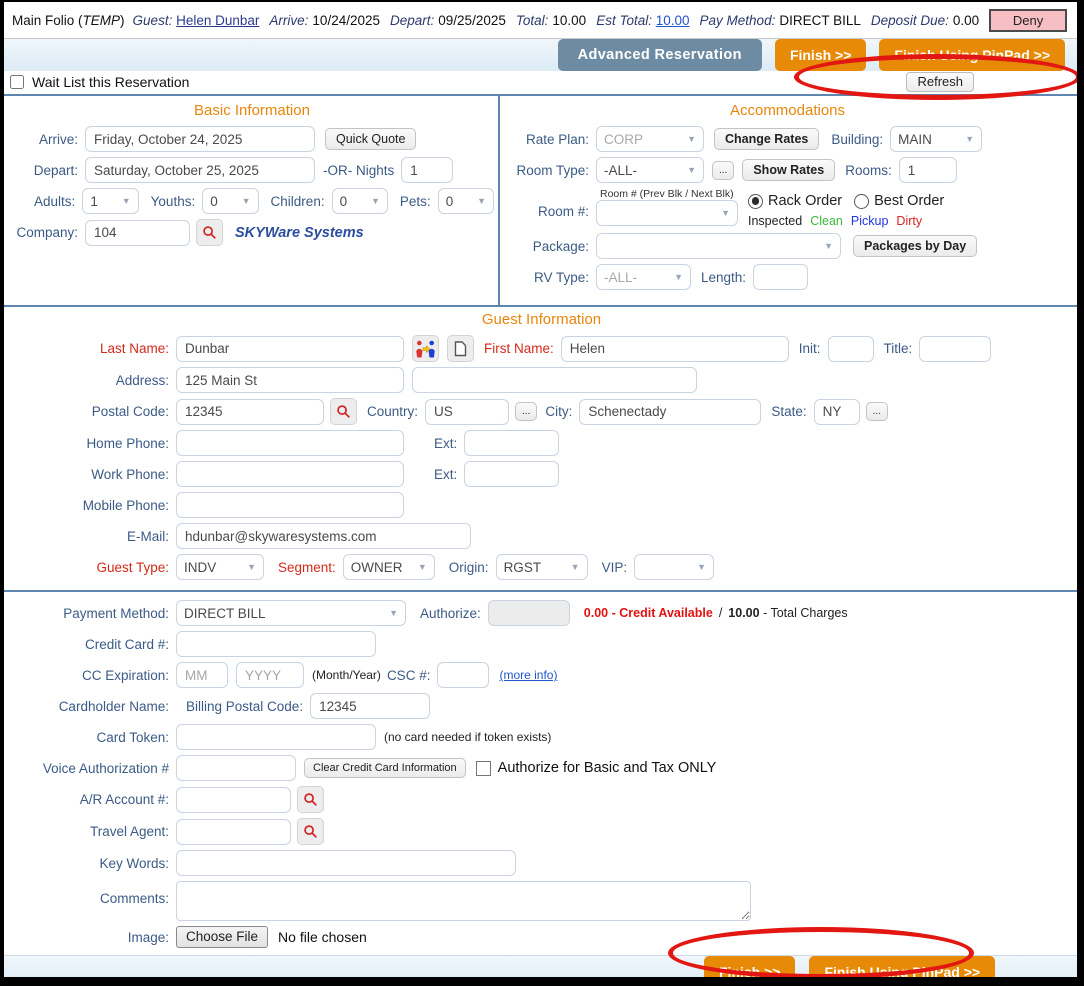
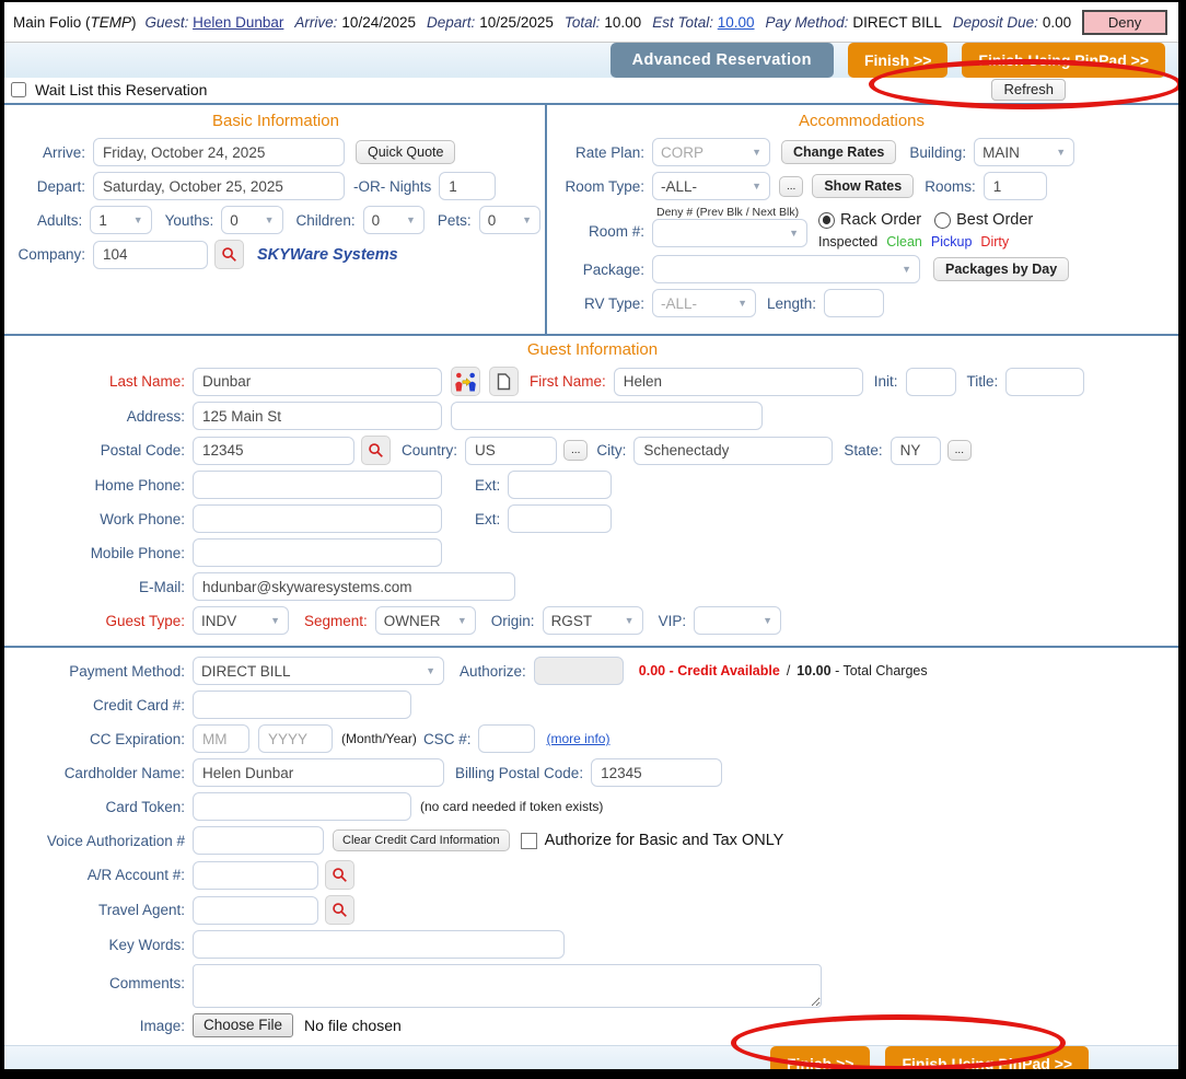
  Main Folio (TEMP)
  Guest: Helen Dunbar
  Arrive: 10/24/2025
- Depart: 09/25/2025
+ Depart: 10/25/2025
  Total: 10.00
  Est Total: 10.00
  Pay Method: DIRECT BILL
  Deposit Due: 0.00
  Deny
  Advanced Reservation
  Finish >>
  Finish Using PinPad >>
  Wait List this Reservation
  Refresh
  Basic Information
  Arrive:
  Friday, October 24, 2025
  Quick Quote
  Depart:
  Saturday, October 25, 2025
  -OR- Nights
  1
  Adults:
  1
  ▼
  Youths:
  0
  ▼
  Children:
  0
  ▼
  Pets:
  0
  ▼
  Company:
  104
  SKYWare Systems
  Accommodations
  Rate Plan:
  CORP
  ▼
  Change Rates
  Building:
  MAIN
  ▼
  Room Type:
  -ALL-
  ▼
  ...
  Show Rates
  Rooms:
  1
  Room #:
- Room # (Prev Blk / Next Blk)
+ Deny # (Prev Blk / Next Blk)
  ▼
  Rack Order
  Best Order
  Inspected Clean Pickup Dirty
  Package:
  ▼
  Packages by Day
  RV Type:
  -ALL-
  ▼
  Length:
  Guest Information
  Last Name:
  Dunbar
  First Name:
  Helen
  Init:
  Title:
  Address:
  125 Main St
  Postal Code:
  12345
  Country:
  US
  ...
  City:
  Schenectady
  State:
  NY
  ...
  Home Phone:
  Ext:
  Work Phone:
  Ext:
  Mobile Phone:
  E-Mail:
  hdunbar@skywaresystems.com
  Guest Type:
  INDV
  ▼
  Segment:
  OWNER
  ▼
  Origin:
  RGST
  ▼
  VIP:
  ▼
  Payment Method:
  DIRECT BILL
  ▼
  Authorize:
  0.00 - Credit Available
  /
  10.00 - Total Charges
  Credit Card #:
  CC Expiration:
  MM
  YYYY
  (Month/Year)
  CSC #:
  (more info)
  Cardholder Name:
+ Helen Dunbar
  Billing Postal Code:
  12345
  Card Token:
  (no card needed if token exists)
  Voice Authorization #
  Clear Credit Card Information
  Authorize for Basic and Tax ONLY
  A/R Account #:
  Travel Agent:
  Key Words:
  Comments:
  Image:
  Choose File
  No file chosen
  Finish >>
  Finish Using PinPad >>
